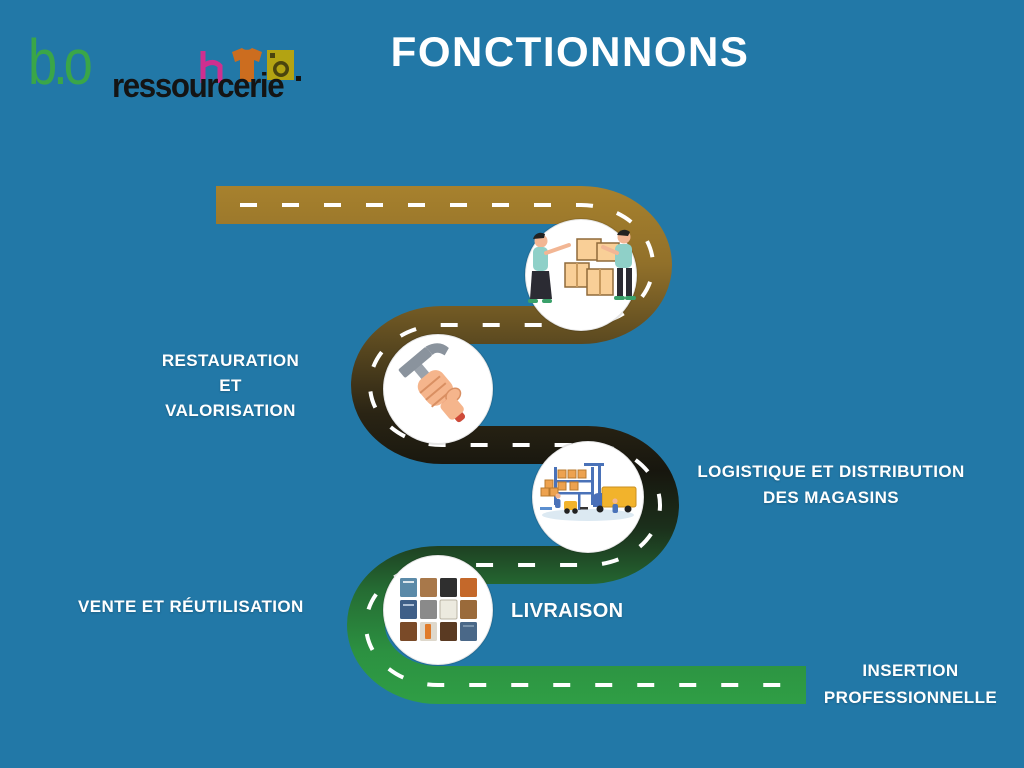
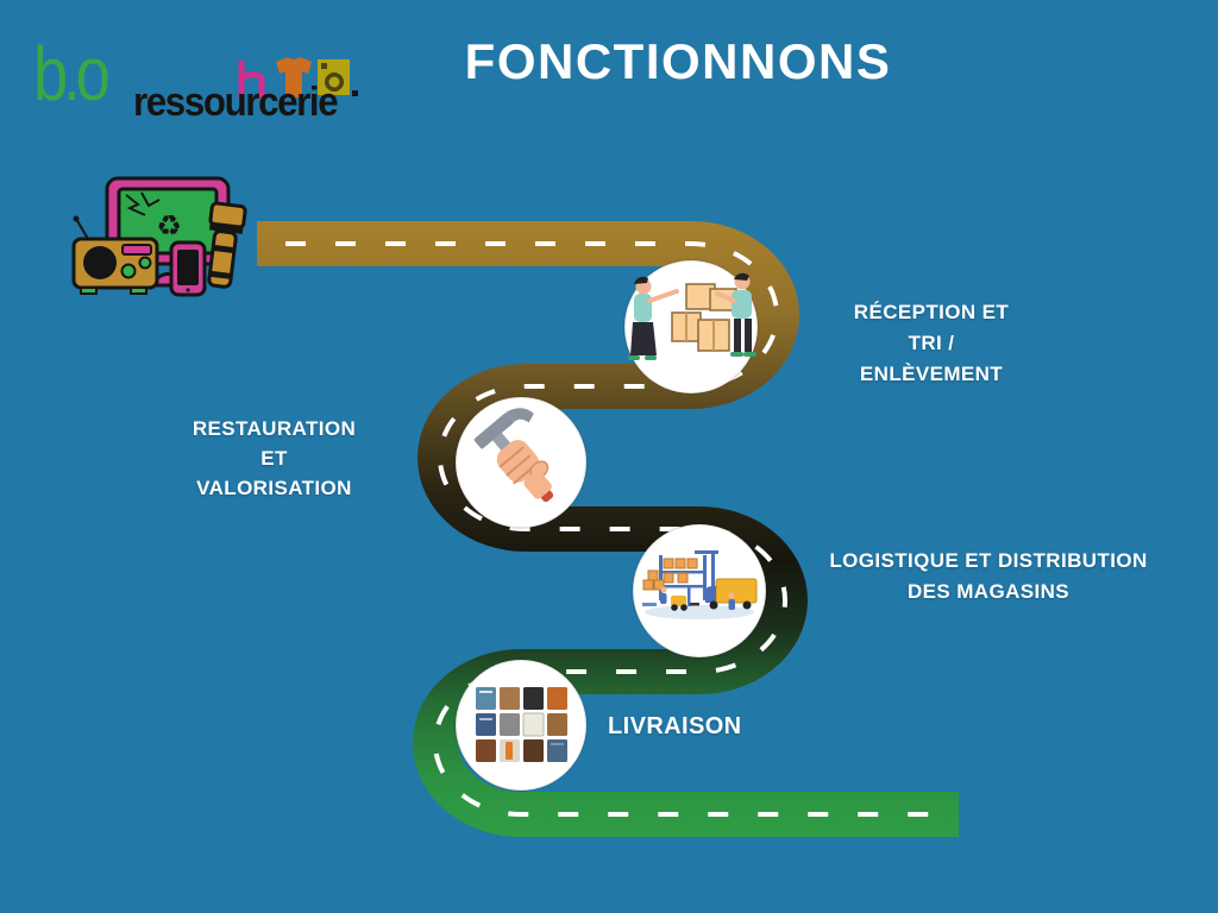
  b.o
  ressourcerie
  FONCTIONNONS
+ ♻
+ RÉCEPTION ET
+ TRI /
+ ENLÈVEMENT
  RESTAURATION
  ET
  VALORISATION
  LOGISTIQUE ET DISTRIBUTION
  DES MAGASINS
- VENTE ET RÉUTILISATION
  LIVRAISON
- INSERTION
- PROFESSIONNELLE
